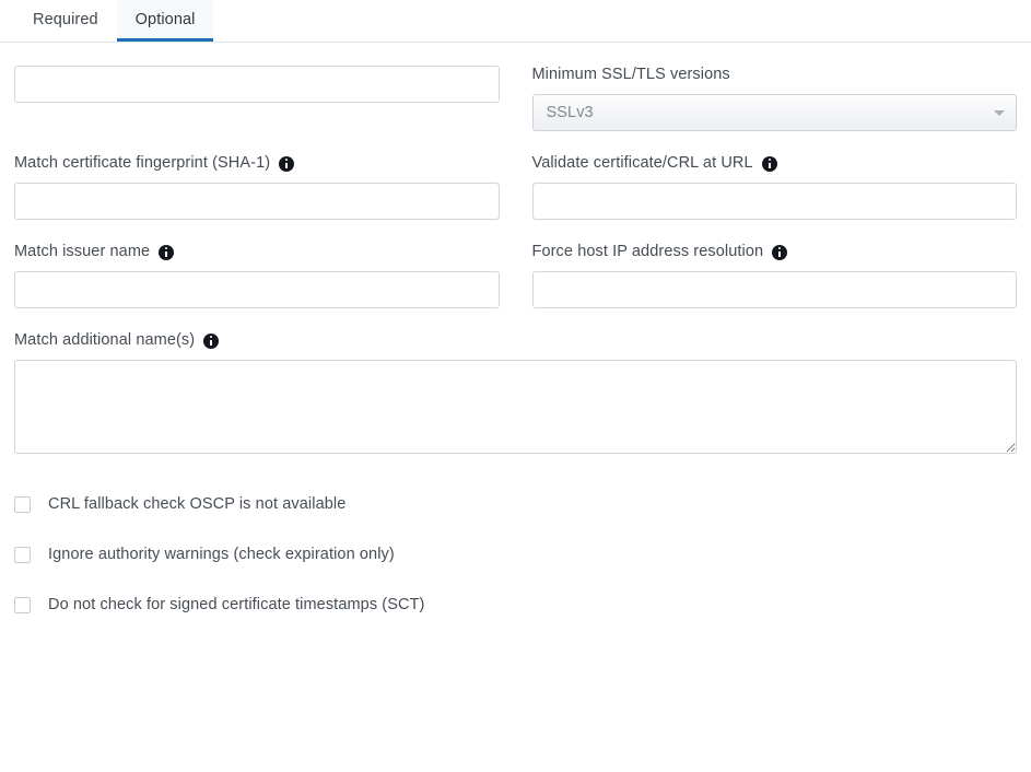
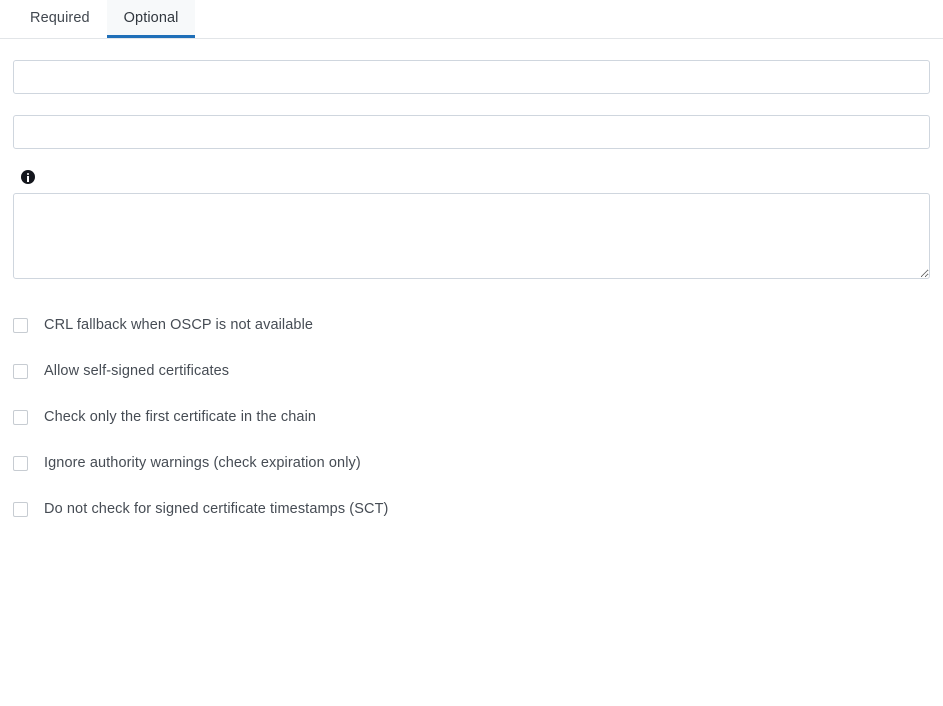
  Required
  Optional
- Minimum SSL/TLS versions
- SSLv3
- Match certificate fingerprint (SHA-1)
- Validate certificate/CRL at URL
- Match issuer name
- Force host IP address resolution
- Match additional name(s)
- CRL fallback check OSCP is not available
+ CRL fallback when OSCP is not available
+ Allow self-signed certificates
+ Check only the first certificate in the chain
  Ignore authority warnings (check expiration only)
  Do not check for signed certificate timestamps (SCT)
